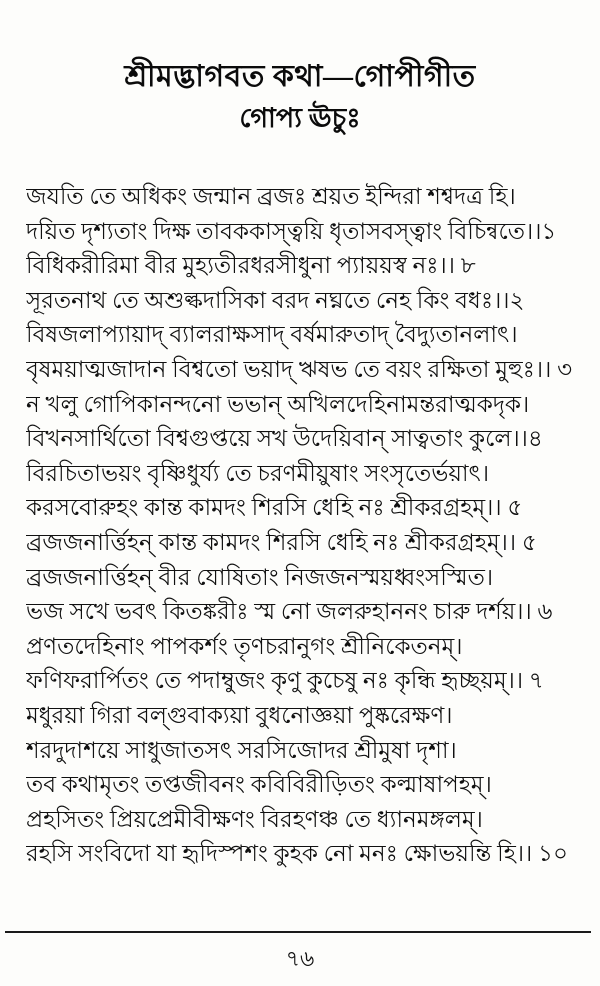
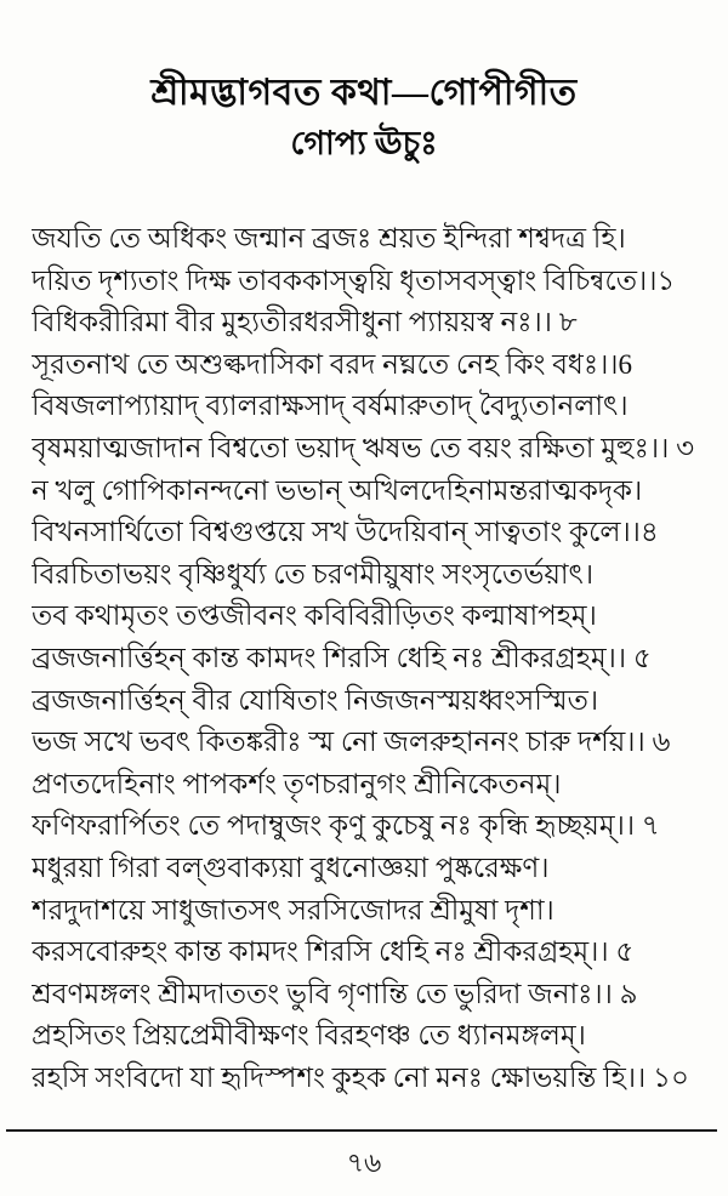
  শ্রীমদ্ভাগবত কথা—গোপীগীত
  গোপ্য ঊচুঃ
  জযতি তে অধিকং জন্মান ব্রজঃ শ্রয়ত ইন্দিরা শশ্বদত্র হি।
  দয়িত দৃশ্যতাং দিক্ষ তাবককাস্ত্বয়ি ধৃতাসবস্ত্বাং বিচিন্বতে।।১
  বিধিকরীরিমা বীর মুহ্যতীরধরসীধুনা প্যায়য়স্ব নঃ।। ৮
- সূরতনাথ তে অশুল্কদাসিকা বরদ নঘ্নতে নেহ কিং বধঃ।।২
+ সূরতনাথ তে অশুল্কদাসিকা বরদ নঘ্নতে নেহ কিং বধঃ।।6
  বিষজলাপ্যায়াদ্ ব্যালরাক্ষসাদ্ বর্ষমারুতাদ্ বৈদ্যুতানলাৎ।
  বৃষময়াত্মজাদান বিশ্বতো ভয়াদ্ ঋষভ তে বয়ং রক্ষিতা মুহুঃ।। ৩
  ন খলু গোপিকানন্দনো ভভান্ অখিলদেহিনামন্তরাত্মকদৃক।
  বিখনসার্থিতো বিশ্বগুপ্তয়ে সখ উদেয়িবান্ সাত্বতাং কুলে।।৪
  বিরচিতাভয়ং বৃষ্ণিধুর্য্য তে চরণমীয়ুষাং সংসৃতের্ভয়াৎ।
- করসবোরুহং কান্ত কামদং শিরসি ধেহি নঃ শ্রীকরগ্রহম্।। ৫
+ তব কথামৃতং তপ্তজীবনং কবিবিরীড়িতং কল্মাষাপহম্।
  ব্রজজনার্ত্তিহন্ কান্ত কামদং শিরসি ধেহি নঃ শ্রীকরগ্রহম্।। ৫
  ব্রজজনার্ত্তিহন্ বীর যোষিতাং নিজজনস্ময়ধ্বংসস্মিত।
  ভজ সখে ভবৎ কিতঙ্করীঃ স্ম নো জলরুহাননং চারু দর্শয়।। ৬
  প্রণতদেহিনাং পাপকর্শং তৃণচরানুগং শ্রীনিকেতনম্।
  ফণিফরার্পিতং তে পদাম্বুজং কৃণু কুচেষু নঃ কৃন্ধি হৃচ্ছয়ম্।। ৭
  মধুরয়া গিরা বল্গুবাক্যয়া বুধনোজ্ঞয়া পুষ্করেক্ষণ।
  শরদুদাশয়ে সাধুজাতসৎ সরসিজোদর শ্রীমুষা দৃশা।
- তব কথামৃতং তপ্তজীবনং কবিবিরীড়িতং কল্মাষাপহম্।
+ করসবোরুহং কান্ত কামদং শিরসি ধেহি নঃ শ্রীকরগ্রহম্।। ৫
+ শ্রবণমঙ্গলং শ্রীমদাততং ভুবি গৃণান্তি তে ভুরিদা জনাঃ।। ৯
  প্রহসিতং প্রিয়প্রেমীবীক্ষণং বিরহণঞ্চ তে ধ্যানমঙ্গলম্।
  রহসি সংবিদো যা হৃদিস্পশং কুহক নো মনঃ ক্ষোভয়ন্তি হি।। ১০
  ৭৬
